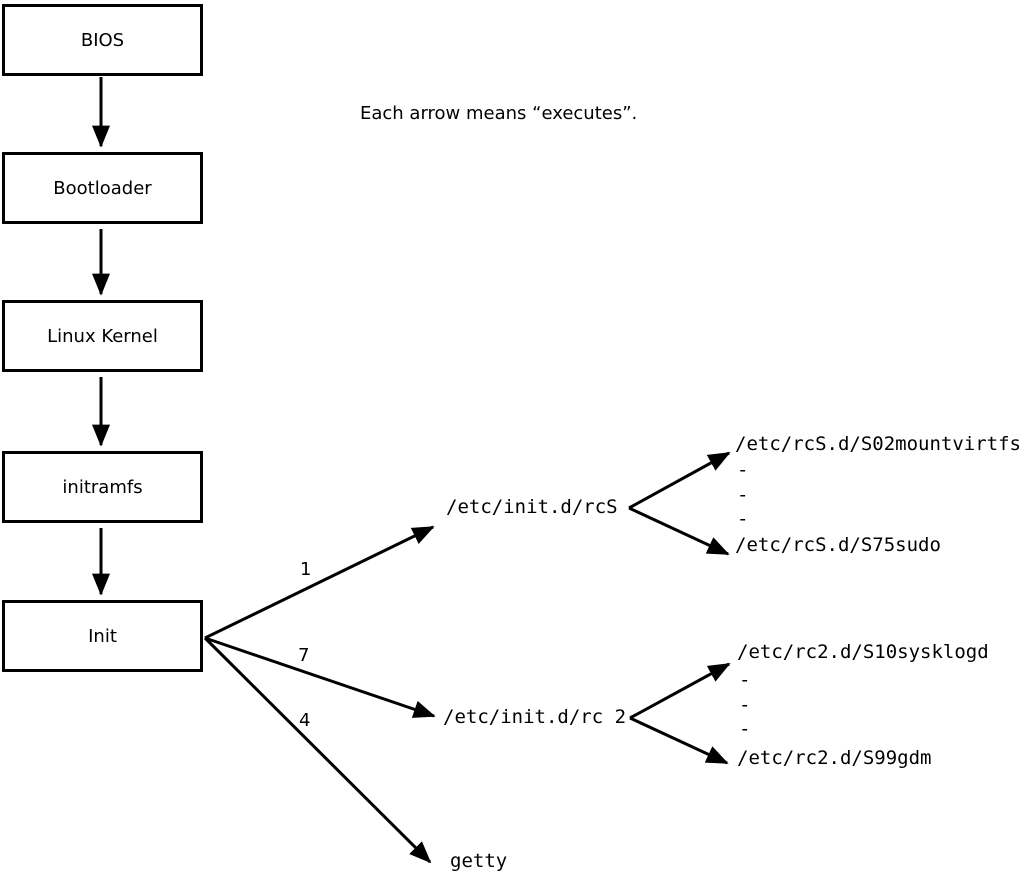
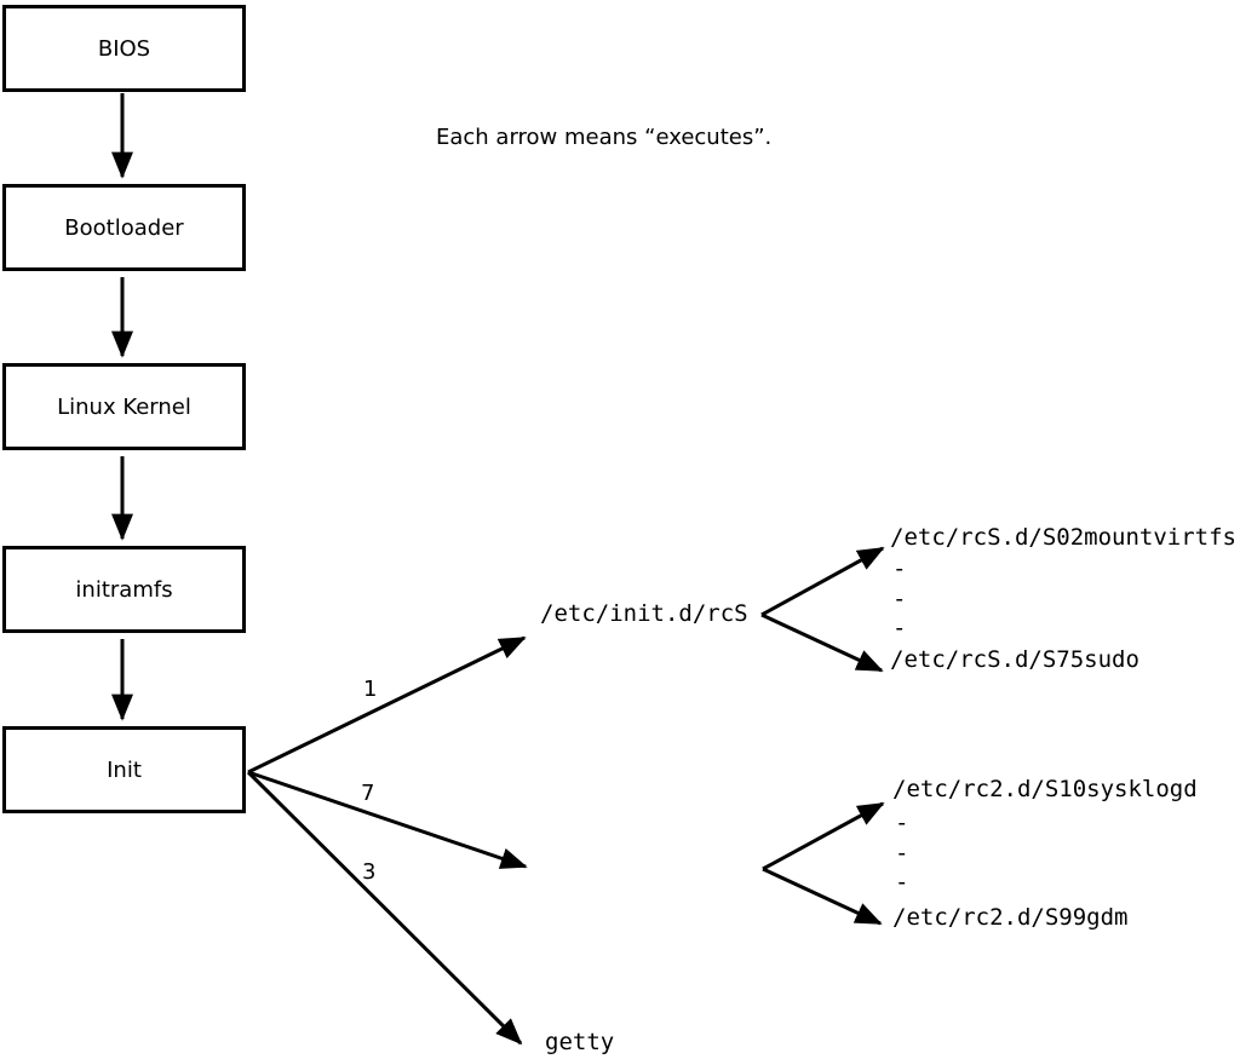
  BIOS
  Bootloader
  Linux Kernel
  initramfs
  Init
  Each arrow means “executes”.
  1
  7
- 4
+ 3
  /etc/init.d/rcS
  /etc/rcS.d/S02mountvirtfs
  -
  -
  -
  /etc/rcS.d/S75sudo
- /etc/init.d/rc 2
  /etc/rc2.d/S10sysklogd
  -
  -
  -
  /etc/rc2.d/S99gdm
  getty
